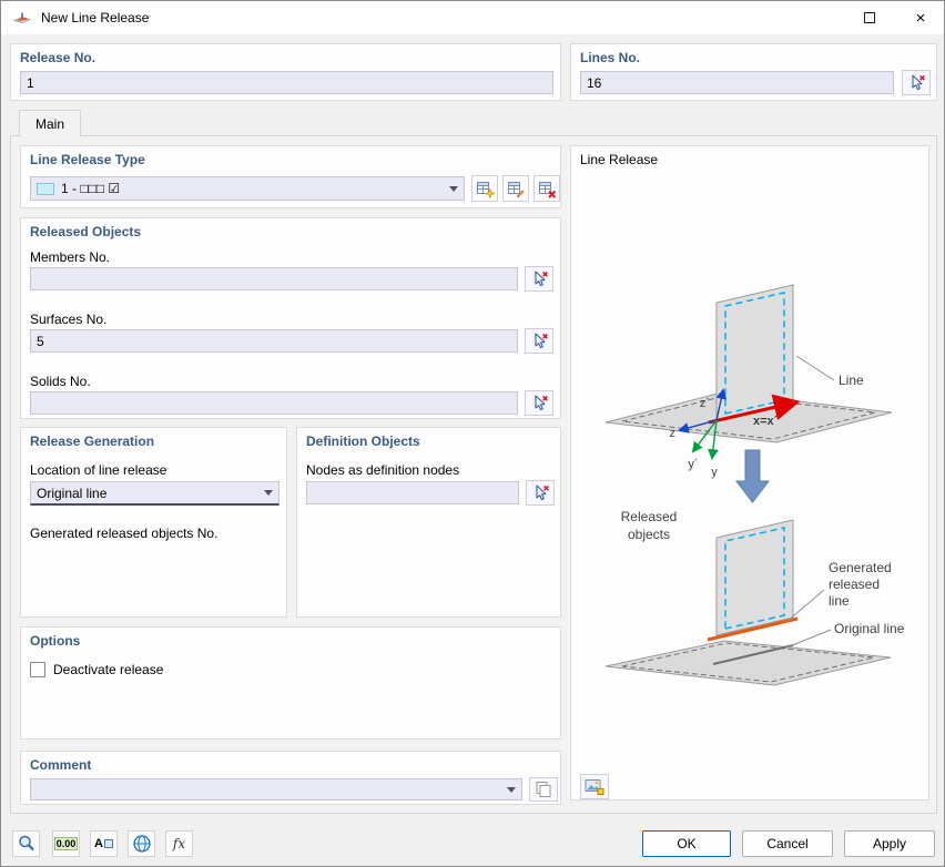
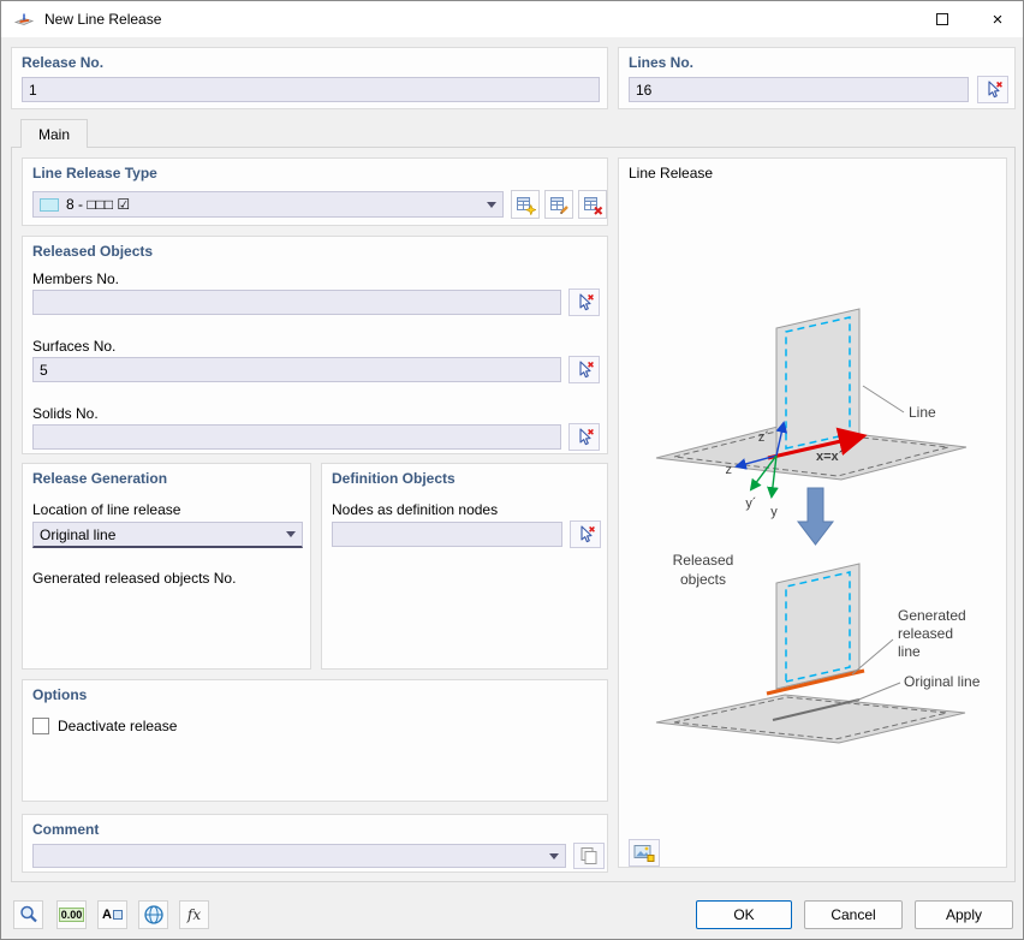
  New Line Release
  ×
  Release No.
  1
  Lines No.
  16
  Main
  Line Release Type
- 1 - □□□ ☑
+ 8 - □□□ ☑
  Released Objects
  Members No.
  Surfaces No.
  5
  Solids No.
  Release Generation
  Location of line release
  Original line
  Generated released objects No.
  Definition Objects
  Nodes as definition nodes
  Options
  Deactivate release
  Comment
  Line Release
  z´
  z
  y´
  y
  x=x´
  Line
  Released
  objects
  Generated
  released
  line
  Original line
  0.00
  A
  fx
  OK
  Cancel
  Apply
